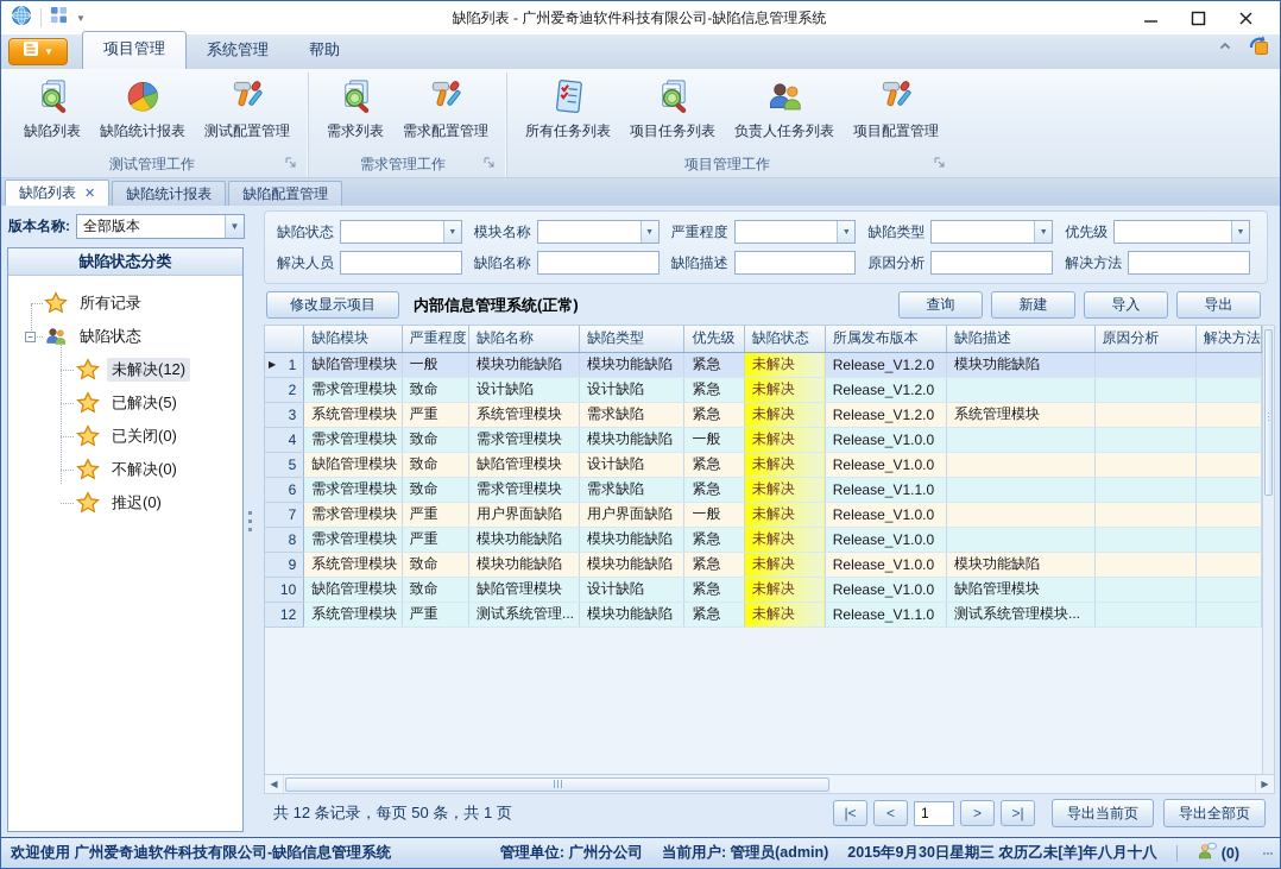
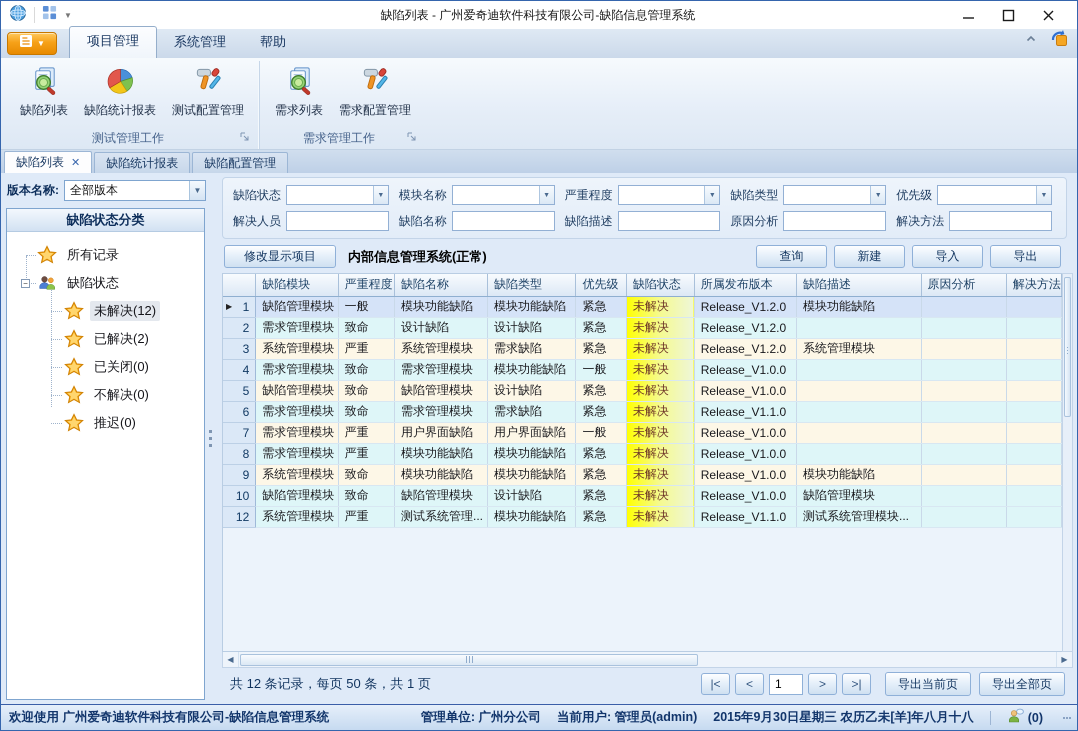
  ▼
  缺陷列表 - 广州爱奇迪软件科技有限公司-缺陷信息管理系统
  ▼
  项目管理
  系统管理
  帮助
  缺陷列表
  缺陷统计报表
  测试配置管理
  测试管理工作
  需求列表
  需求配置管理
  需求管理工作
- 所有任务列表
- 项目任务列表
- 负责人任务列表
- 项目配置管理
- 项目管理工作
  缺陷列表
  ✕
  缺陷统计报表
  缺陷配置管理
  版本名称:
  全部版本
  ▼
  缺陷状态分类
  所有记录
  −
  缺陷状态
  未解决(12)
- 已解决(5)
+ 已解决(2)
  已关闭(0)
  不解决(0)
  推迟(0)
  缺陷状态
  模块名称
  严重程度
  缺陷类型
  优先级
  解决人员
  缺陷名称
  缺陷描述
  原因分析
  解决方法
  修改显示项目
  内部信息管理系统(正常)
  查询
  新建
  导入
  导出
  	缺陷模块	严重程度	缺陷名称	缺陷类型	优先级	缺陷状态	所属发布版本	缺陷描述	原因分析	解决方法
  ▶ 1	缺陷管理模块	一般	模块功能缺陷	模块功能缺陷	紧急	未解决	Release_V1.2.0	模块功能缺陷
  2	需求管理模块	致命	设计缺陷	设计缺陷	紧急	未解决	Release_V1.2.0
  3	系统管理模块	严重	系统管理模块	需求缺陷	紧急	未解决	Release_V1.2.0	系统管理模块
  4	需求管理模块	致命	需求管理模块	模块功能缺陷	一般	未解决	Release_V1.0.0
  5	缺陷管理模块	致命	缺陷管理模块	设计缺陷	紧急	未解决	Release_V1.0.0
  6	需求管理模块	致命	需求管理模块	需求缺陷	紧急	未解决	Release_V1.1.0
  7	需求管理模块	严重	用户界面缺陷	用户界面缺陷	一般	未解决	Release_V1.0.0
  8	需求管理模块	严重	模块功能缺陷	模块功能缺陷	紧急	未解决	Release_V1.0.0
  9	系统管理模块	致命	模块功能缺陷	模块功能缺陷	紧急	未解决	Release_V1.0.0	模块功能缺陷
  10	缺陷管理模块	致命	缺陷管理模块	设计缺陷	紧急	未解决	Release_V1.0.0	缺陷管理模块
  12	系统管理模块	严重	测试系统管理...	模块功能缺陷	紧急	未解决	Release_V1.1.0	测试系统管理模块...
  ◀
  ▶
  共 12 条记录，每页 50 条，共 1 页
  |<
  <
  1
  >
  >|
  导出当前页
  导出全部页
  欢迎使用 广州爱奇迪软件科技有限公司-缺陷信息管理系统
  管理单位: 广州分公司
  当前用户: 管理员(admin)
  2015年9月30日星期三 农历乙未[羊]年八月十八
  (0)
